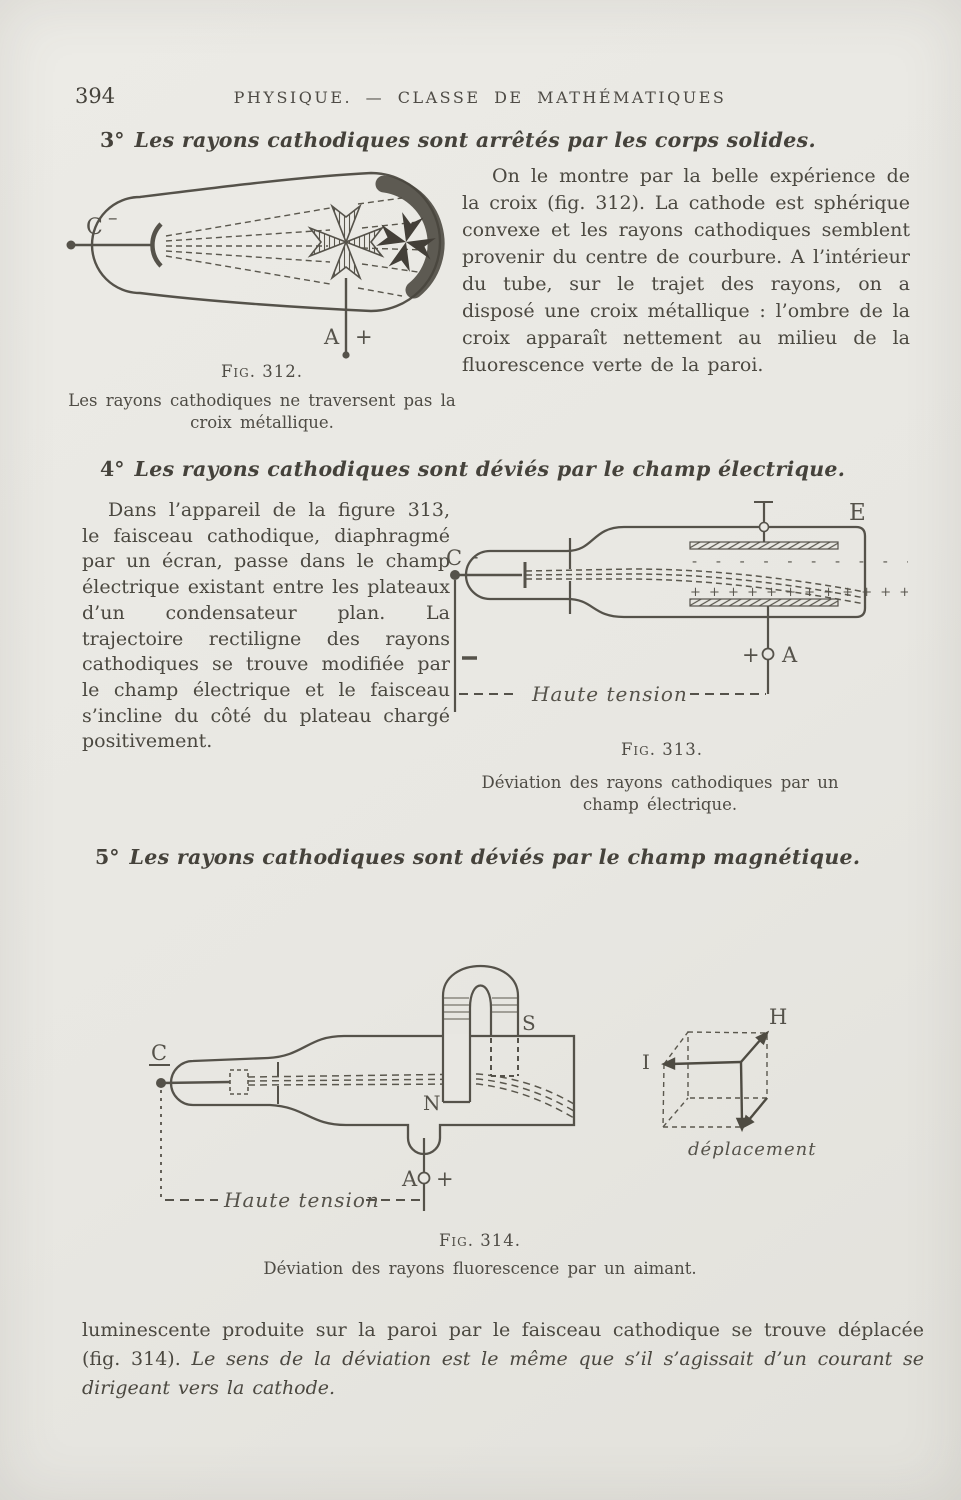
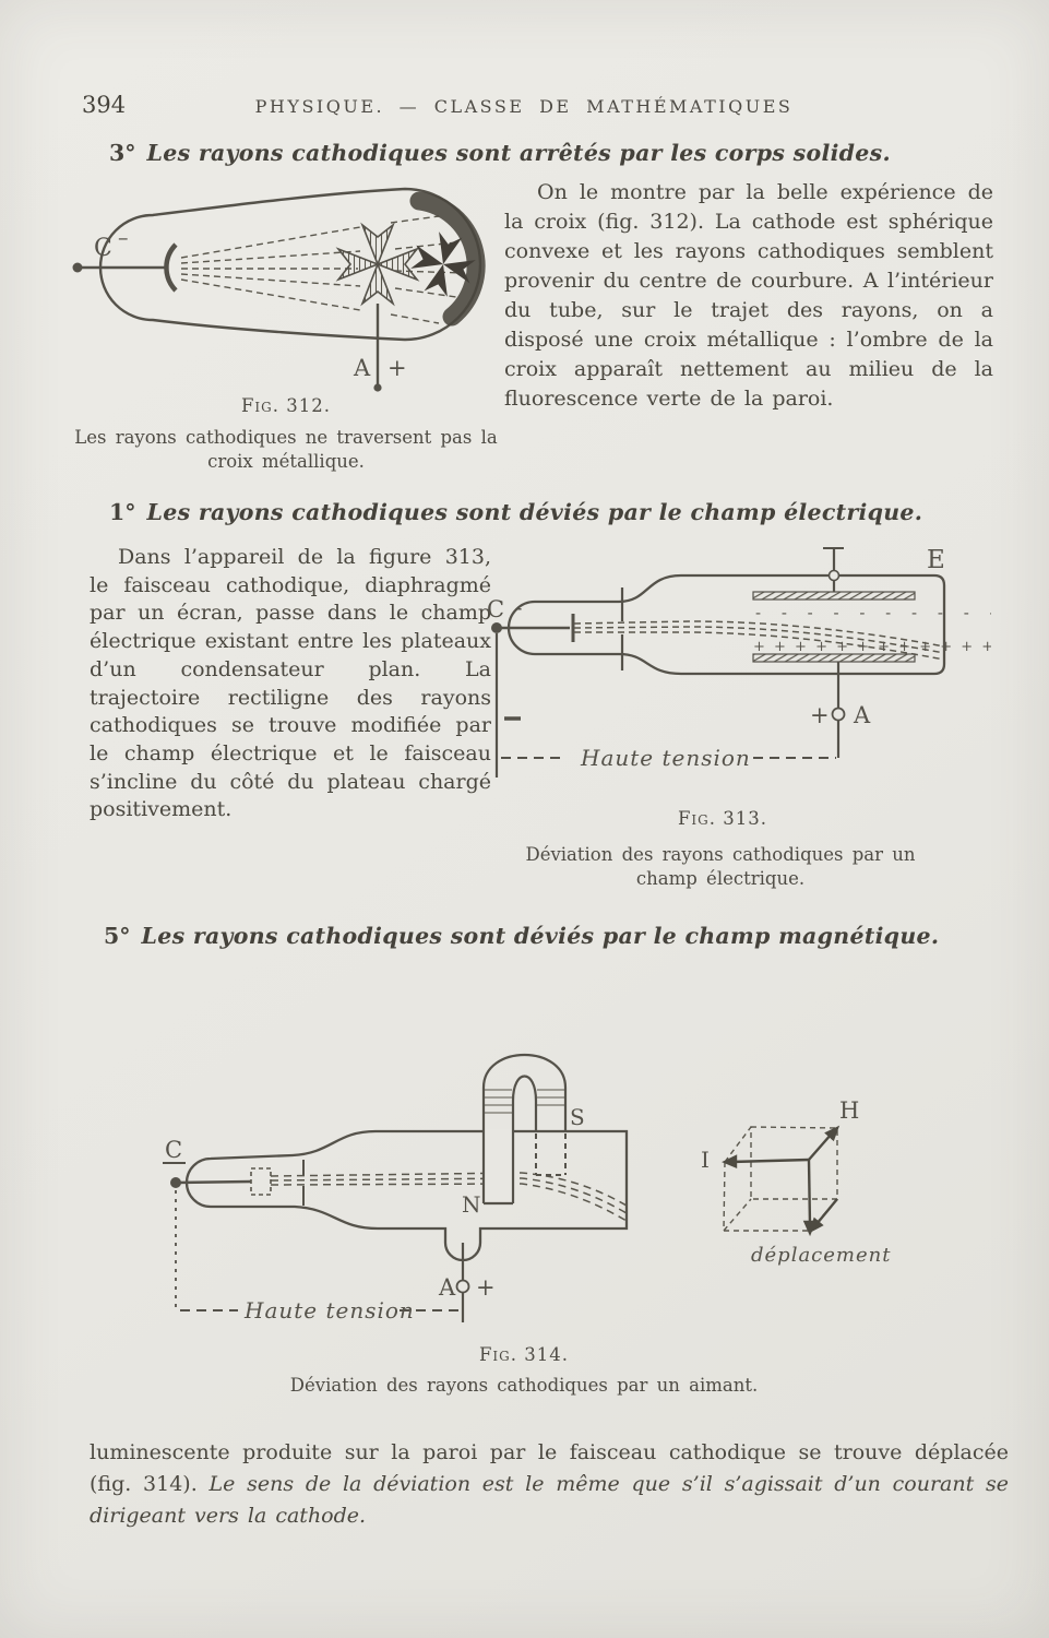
  394
  PHYSIQUE. — CLASSE DE MATHÉMATIQUES
  3° Les rayons cathodiques sont arrêtés par les corps solides.
  C
  –
  A
  +
  Fig. 312.
  Les rayons cathodiques ne traversent pas la croix métallique.
  On le montre par la belle expérience de la croix (fig. 312). La cathode est sphérique convexe et les rayons cathodiques semblent provenir du centre de courbure. A l’intérieur du tube, sur le trajet des rayons, on a disposé une croix métallique : l’ombre de la croix apparaît nettement au milieu de la fluorescence verte de la paroi.
- 4° Les rayons cathodiques sont déviés par le champ électrique.
+ 1° Les rayons cathodiques sont déviés par le champ électrique.
  Dans l’appareil de la figure 313, le faisceau cathodique, diaphragmé par un écran, passe dans le champ électrique existant entre les plateaux d’un condensateur plan. La trajectoire rectiligne des rayons cathodiques se trouve modifiée par le champ électrique et le faisceau s’incline du côté du plateau chargé positivement.
  C
  -
  - - - - - - - - -
  + + + + + + + + + + + +
  E
  +
  A
  Haute tension
  Fig. 313.
  Déviation des rayons cathodiques par un champ électrique.
  5° Les rayons cathodiques sont déviés par le champ magnétique.
  C
  N
  S
  A
  +
  Haute tensio
  H
  I
  déplacement
  Fig. 314.
- Déviation des rayons fluorescence par un aimant.
+ Déviation des rayons cathodiques par un aimant.
  luminescente produite sur la paroi par le faisceau cathodique se trouve déplacée (fig. 314). Le sens de la déviation est le même que s’il s’agissait d’un courant se dirigeant vers la cathode.
